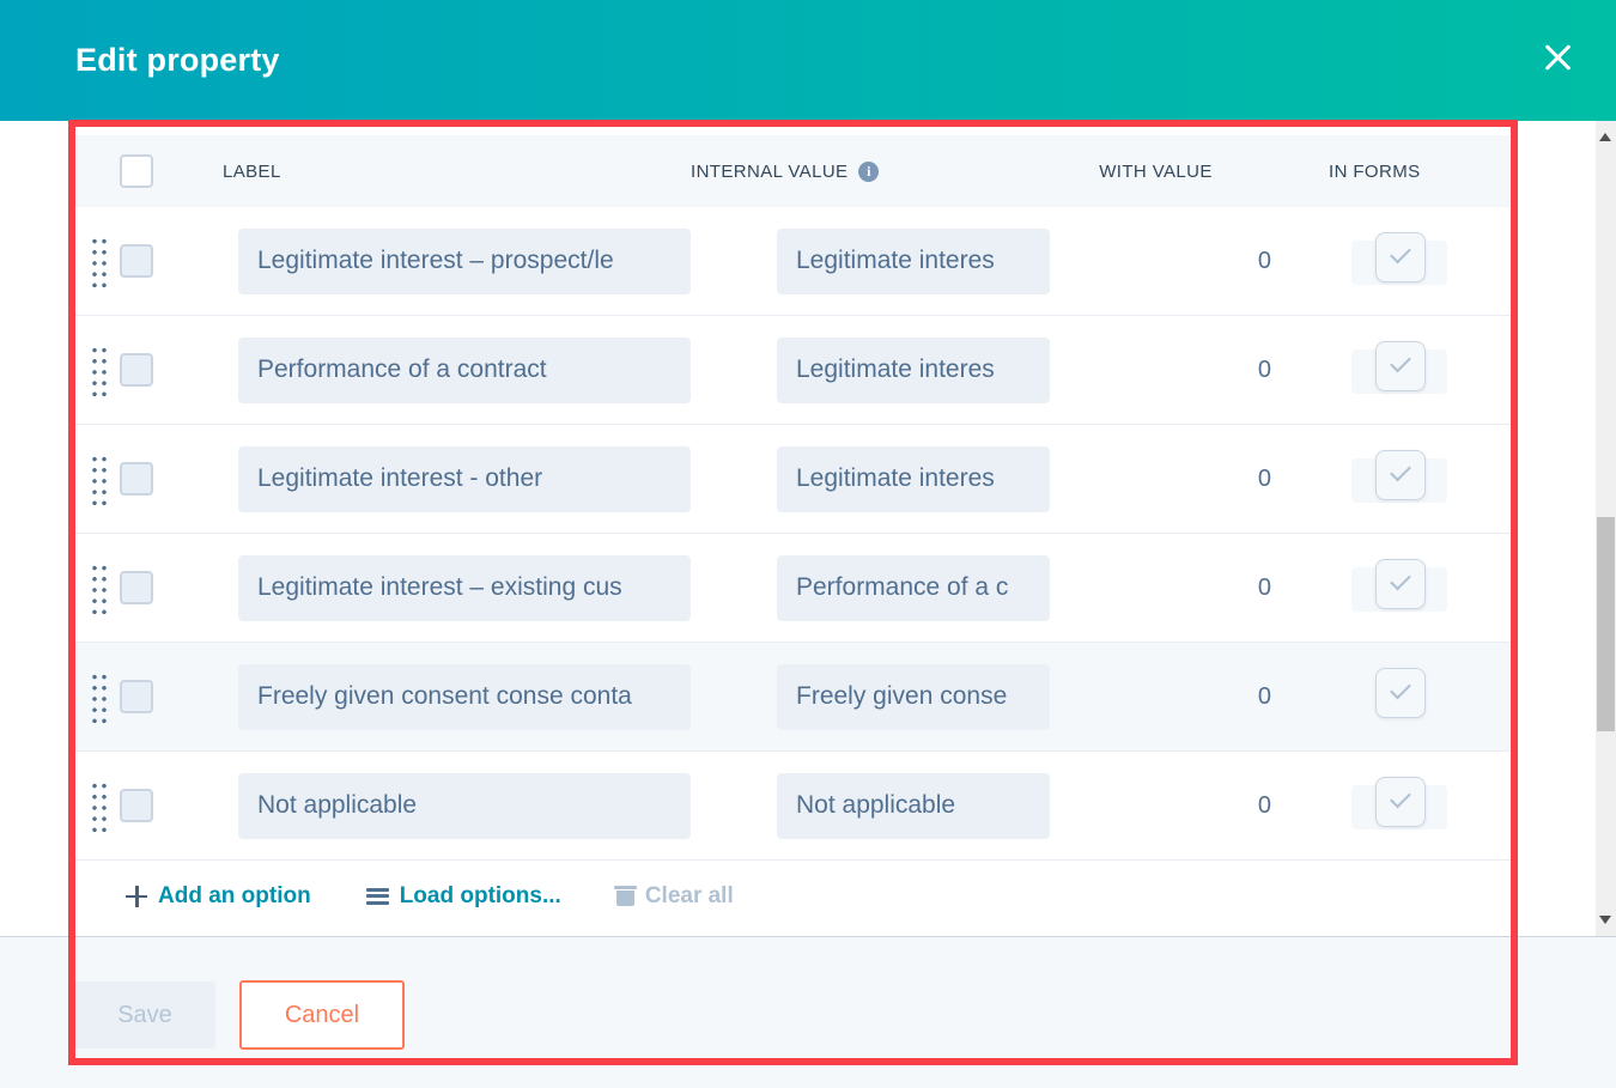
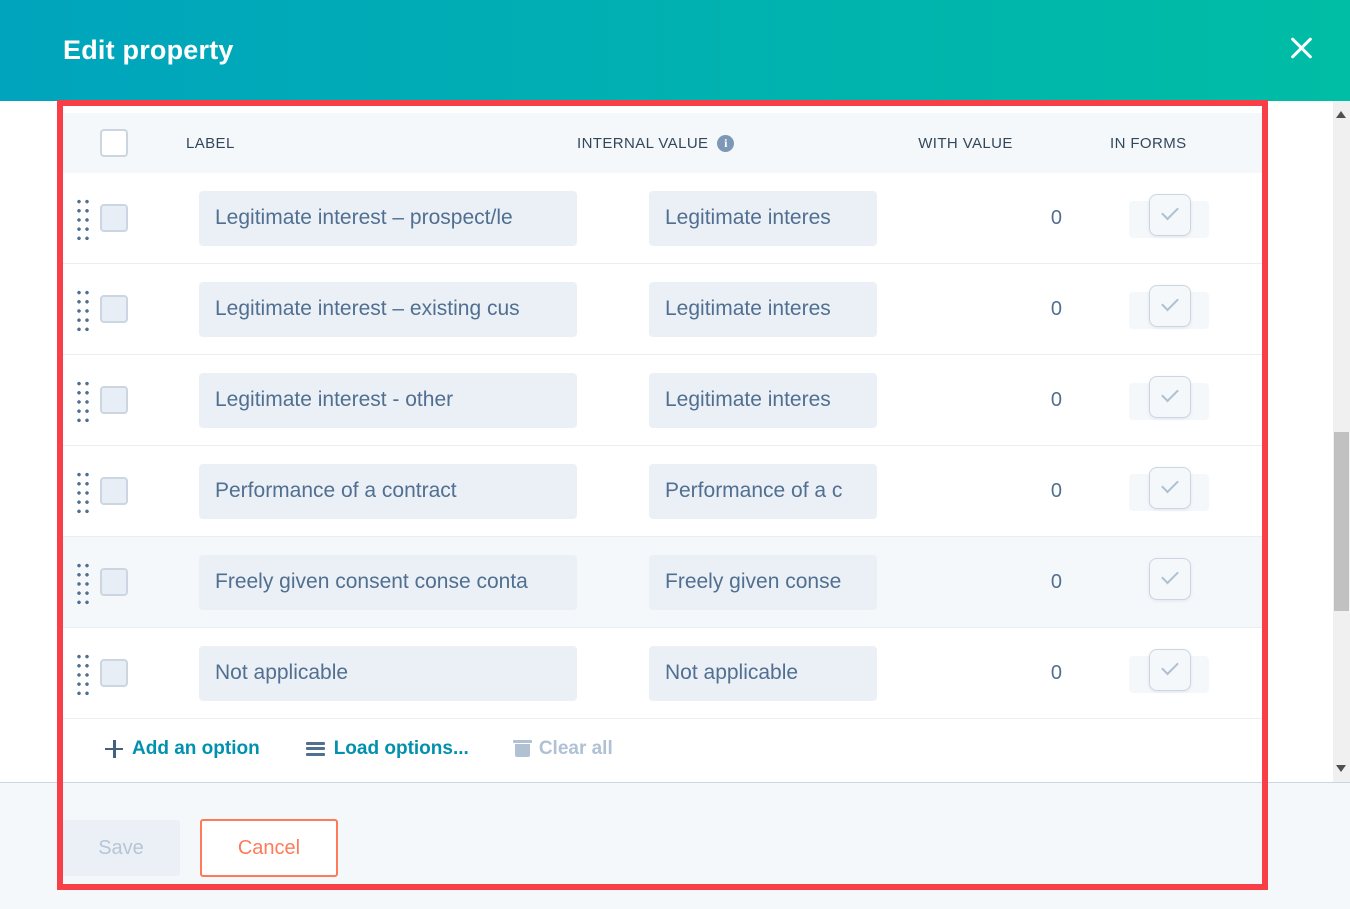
  Edit property
  LABEL
  INTERNAL VALUE
  i
  WITH VALUE
  IN FORMS
  Legitimate interest – prospect/le
  Legitimate interes
  0
- Performance of a contract
+ Legitimate interest – existing cus
  Legitimate interes
  0
  Legitimate interest - other
  Legitimate interes
  0
- Legitimate interest – existing cus
+ Performance of a contract
  Performance of a c
  0
  Freely given consent conse conta
  Freely given conse
  0
  Not applicable
  Not applicable
  0
  Add an option
  Load options...
  Clear all
  Save
  Cancel
